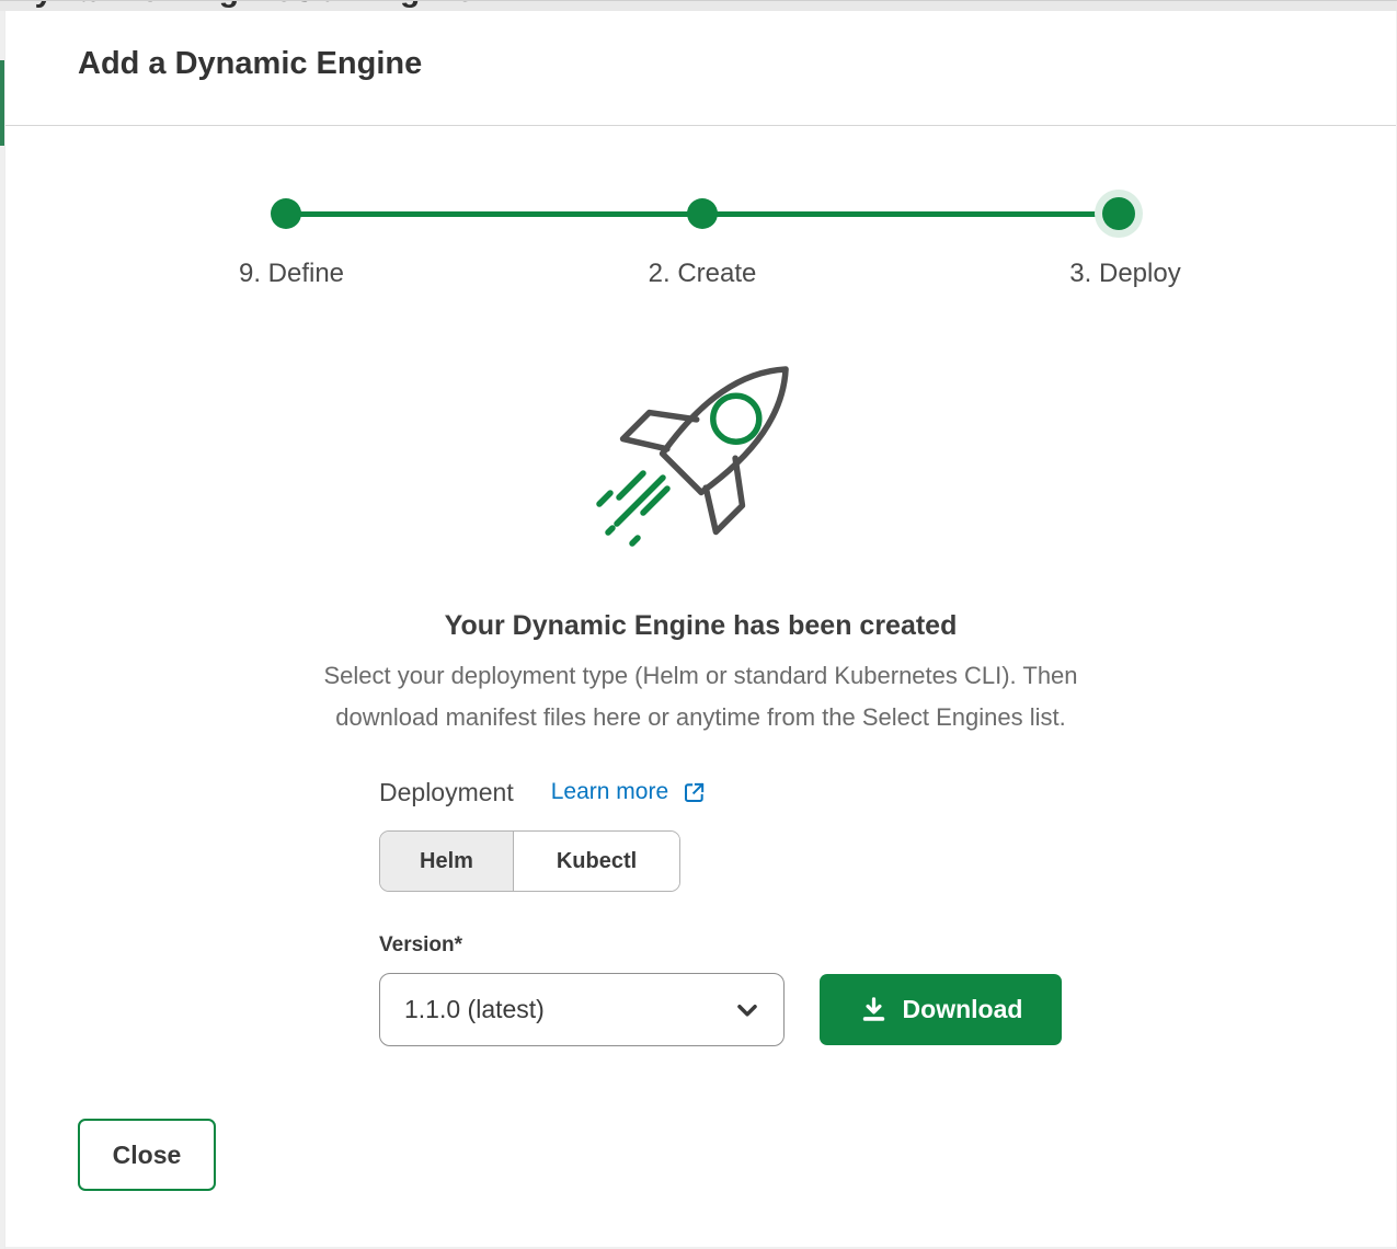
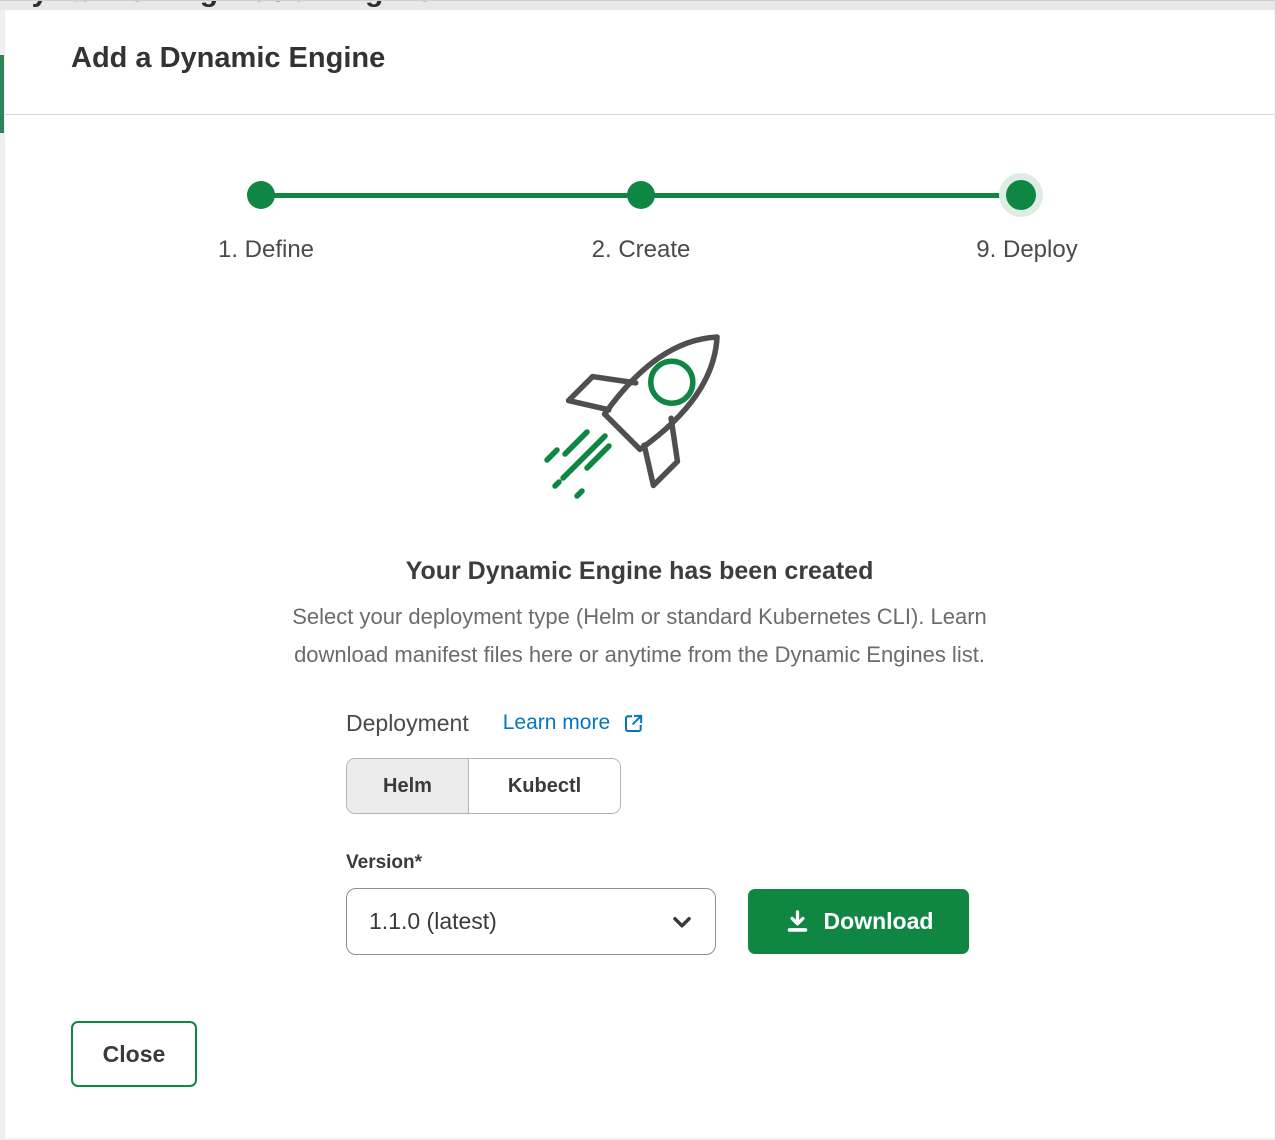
  Add a Dynamic Engine
- 9. Define
+ 1. Define
  2. Create
- 3. Deploy
+ 9. Deploy
  Your Dynamic Engine has been created
- Select your deployment type (Helm or standard Kubernetes CLI). Then
+ Select your deployment type (Helm or standard Kubernetes CLI). Learn
- download manifest files here or anytime from the Select Engines list.
+ download manifest files here or anytime from the Dynamic Engines list.
  Deployment
  Learn more
  Helm
  Kubectl
  Version*
  1.1.0 (latest)
  Download
  Close
